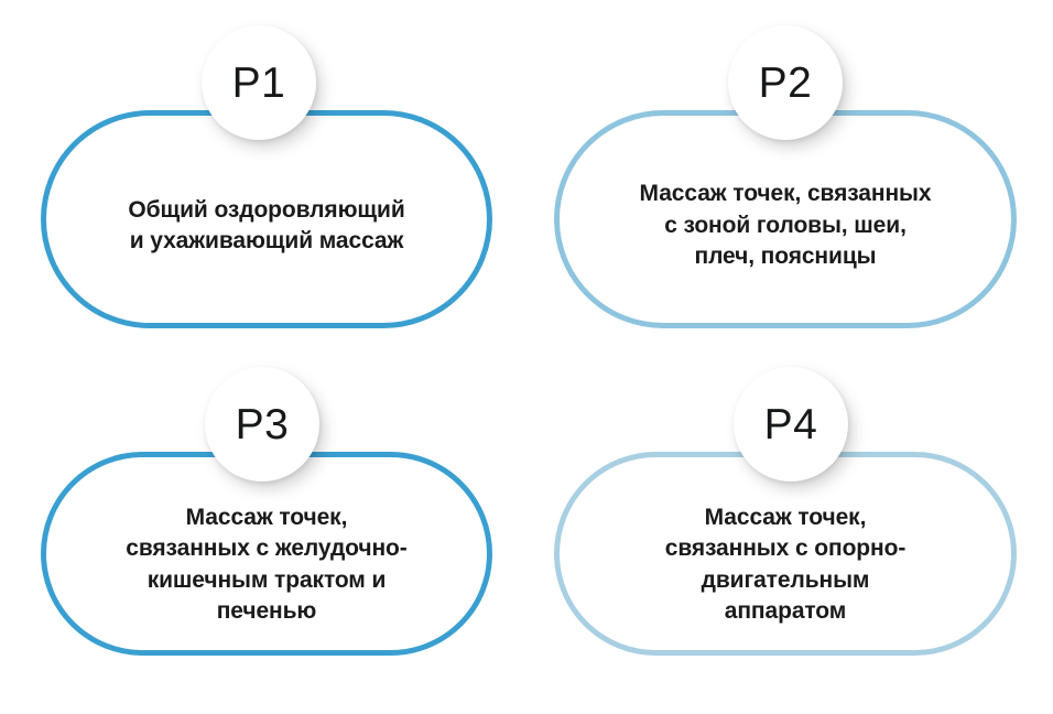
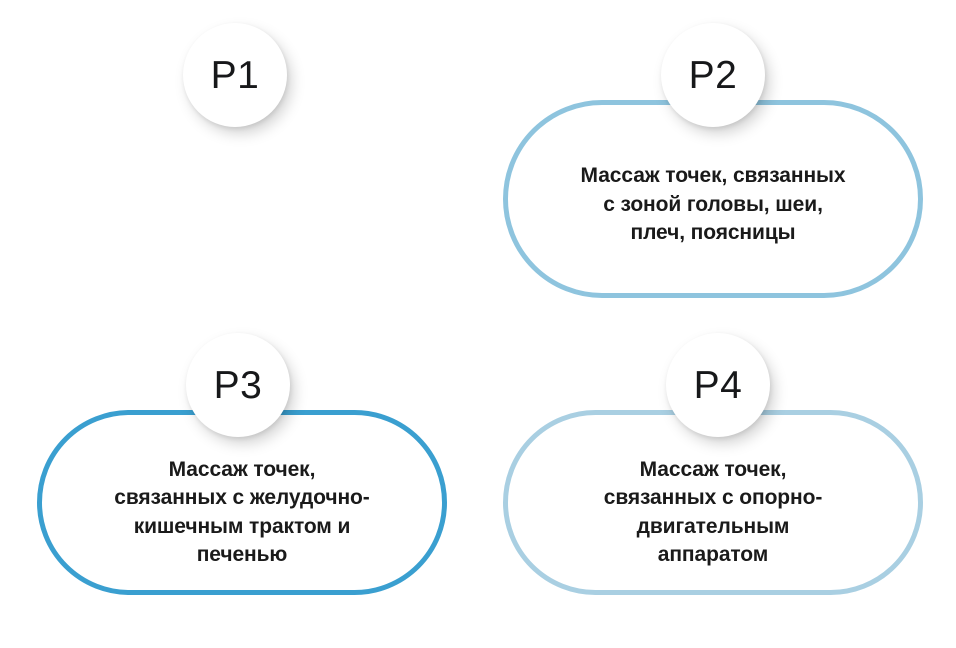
- Общий оздоровляющий
- и ухаживающий массаж
  P1
  Массаж точек, связанных
  с зоной головы, шеи,
  плеч, поясницы
  P2
  Массаж точек,
  связанных с желудочно-
  кишечным трактом и
  печенью
  P3
  Массаж точек,
  связанных с опорно-
  двигательным
  аппаратом
  P4
